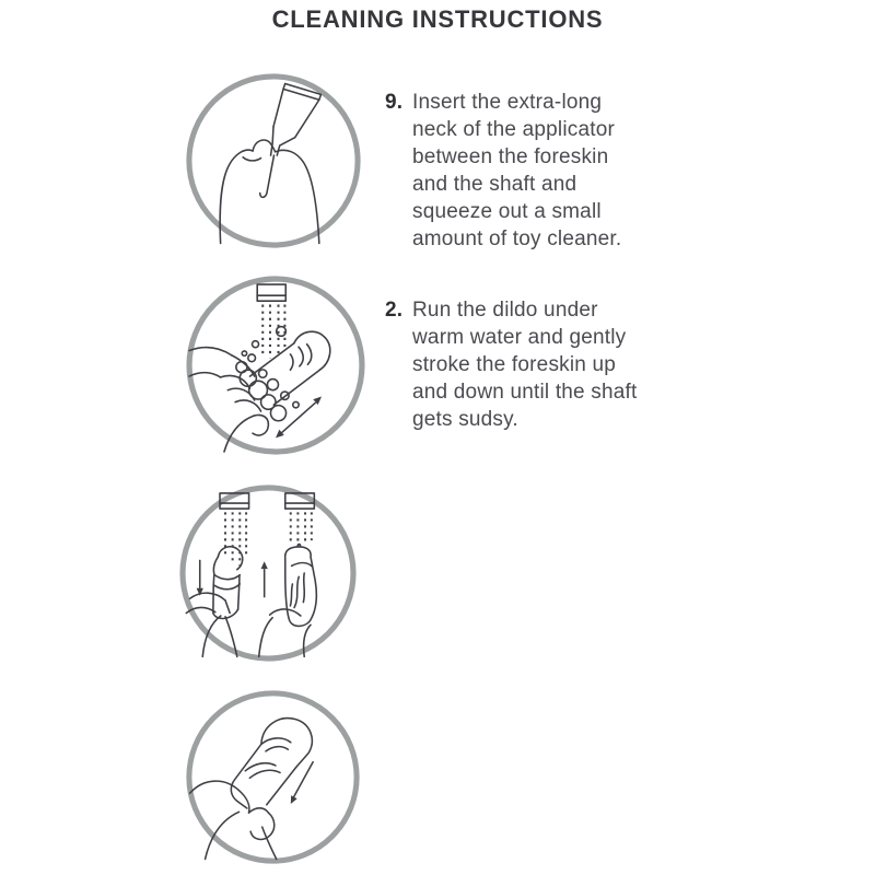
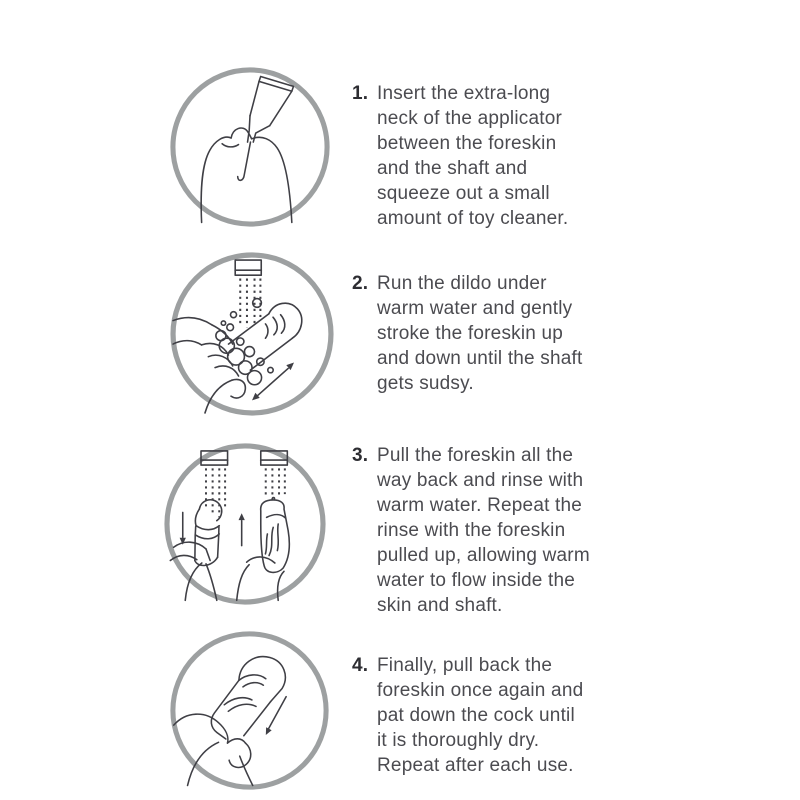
- CLEANING INSTRUCTIONS
- 9.
+ 1.
  Insert the extra-long
  neck of the applicator
  between the foreskin
  and the shaft and
  squeeze out a small
  amount of toy cleaner.
  2.
  Run the dildo under
  warm water and gently
  stroke the foreskin up
  and down until the shaft
  gets sudsy.
+ 3.
+ Pull the foreskin all the
+ way back and rinse with
+ warm water. Repeat the
+ rinse with the foreskin
+ pulled up, allowing warm
+ water to flow inside the
+ skin and shaft.
+ 4.
+ Finally, pull back the
+ foreskin once again and
+ pat down the cock until
+ it is thoroughly dry.
+ Repeat after each use.
